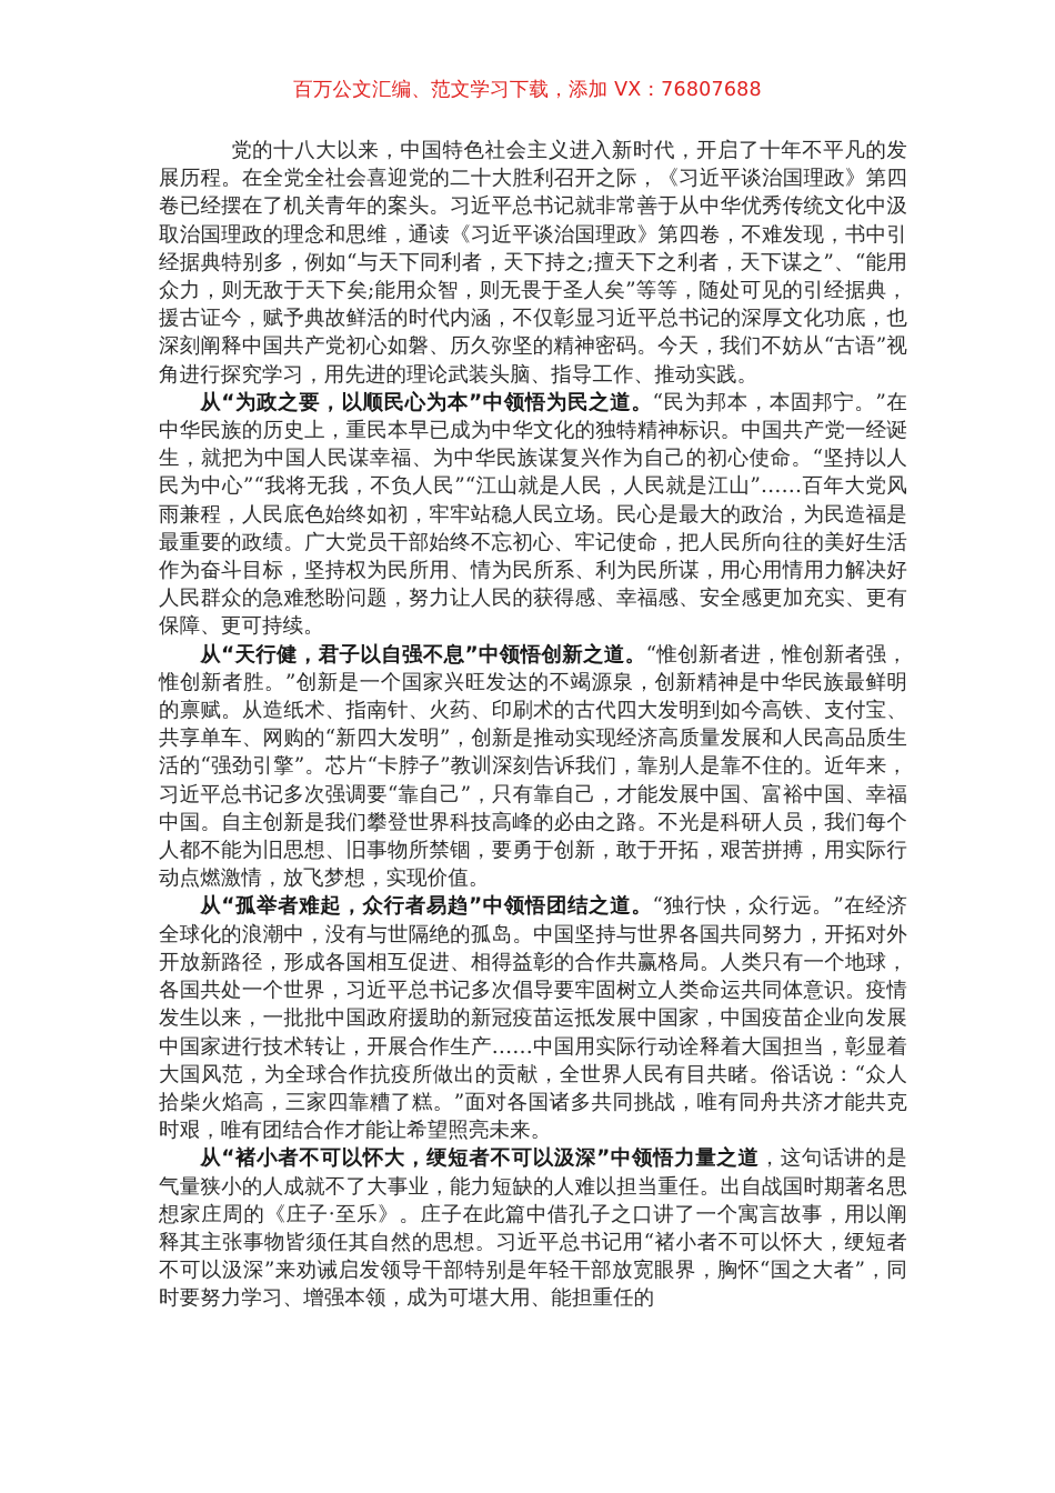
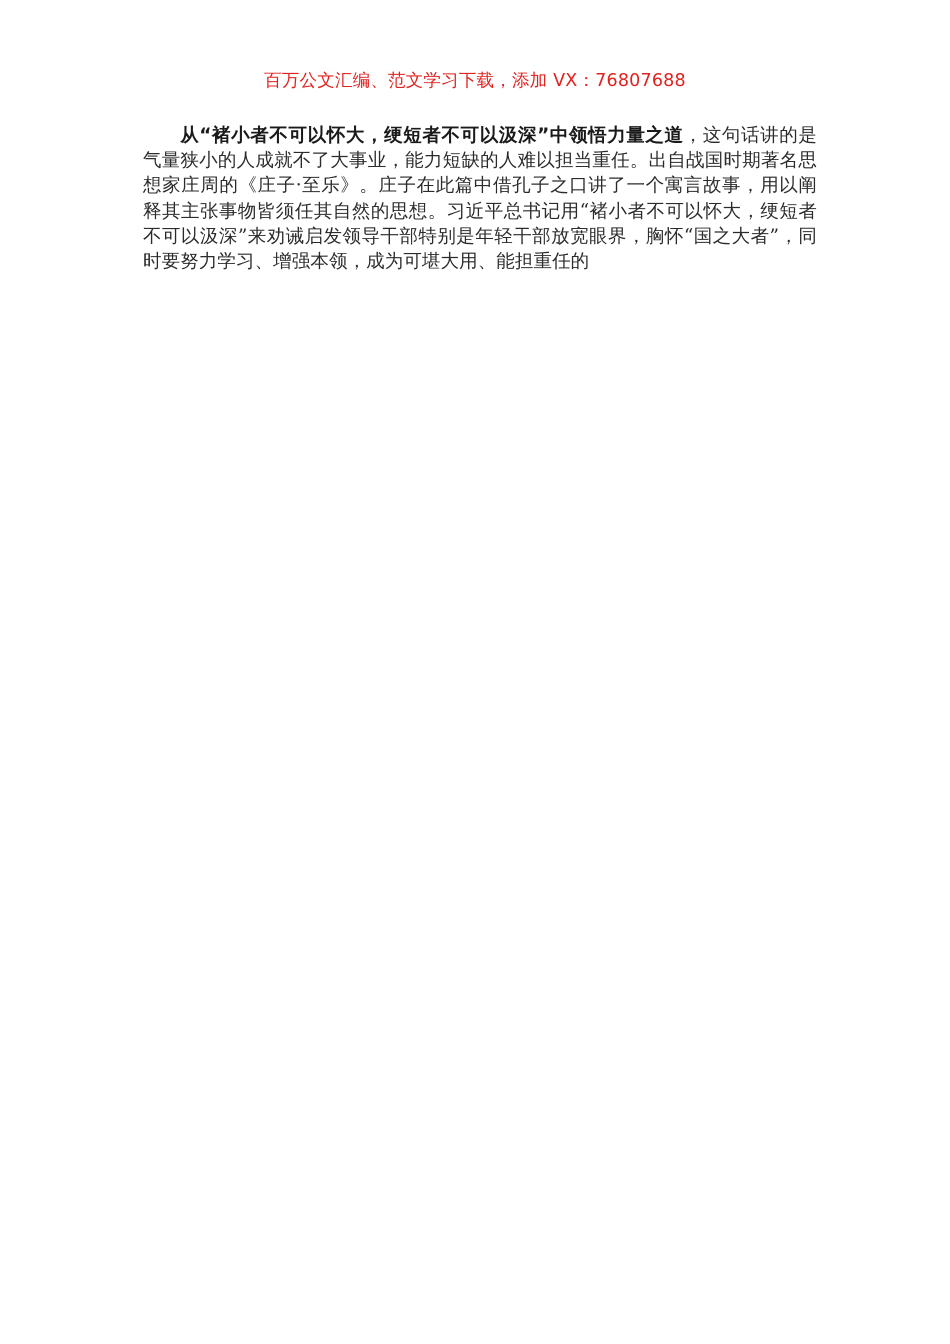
  百万公文汇编、范文学习下载，添加 VX：76807688
- 党的十八大以来，中国特色社会主义进入新时代，开启了十年不平凡的发展历程。在全党全社会喜迎党的二十大胜利召开之际，《习近平谈治国理政》第四卷已经摆在了机关青年的案头。习近平总书记就非常善于从中华优秀传统文化中汲取治国理政的理念和思维，通读《习近平谈治国理政》第四卷，不难发现，书中引经据典特别多，例如“与天下同利者，天下持之;擅天下之利者，天下谋之”、“能用众力，则无敌于天下矣;能用众智，则无畏于圣人矣”等等，随处可见的引经据典，援古证今，赋予典故鲜活的时代内涵，不仅彰显习近平总书记的深厚文化功底，也深刻阐释中国共产党初心如磐、历久弥坚的精神密码。今天，我们不妨从“古语”视角进行探究学习，用先进的理论武装头脑、指导工作、推动实践。
- 从“为政之要，以顺民心为本”中领悟为民之道。“民为邦本，本固邦宁。”在中华民族的历史上，重民本早已成为中华文化的独特精神标识。中国共产党一经诞生，就把为中国人民谋幸福、为中华民族谋复兴作为自己的初心使命。“坚持以人民为中心”“我将无我，不负人民”“江山就是人民，人民就是江山”……百年大党风雨兼程，人民底色始终如初，牢牢站稳人民立场。民心是最大的政治，为民造福是最重要的政绩。广大党员干部始终不忘初心、牢记使命，把人民所向往的美好生活作为奋斗目标，坚持权为民所用、情为民所系、利为民所谋，用心用情用力解决好人民群众的急难愁盼问题，努力让人民的获得感、幸福感、安全感更加充实、更有保障、更可持续。
- 从“天行健，君子以自强不息”中领悟创新之道。“惟创新者进，惟创新者强，惟创新者胜。”创新是一个国家兴旺发达的不竭源泉，创新精神是中华民族最鲜明的禀赋。从造纸术、指南针、火药、印刷术的古代四大发明到如今高铁、支付宝、共享单车、网购的“新四大发明”，创新是推动实现经济高质量发展和人民高品质生活的“强劲引擎”。芯片“卡脖子”教训深刻告诉我们，靠别人是靠不住的。近年来，习近平总书记多次强调要“靠自己”，只有靠自己，才能发展中国、富裕中国、幸福中国。自主创新是我们攀登世界科技高峰的必由之路。不光是科研人员，我们每个人都不能为旧思想、旧事物所禁锢，要勇于创新，敢于开拓，艰苦拼搏，用实际行动点燃激情，放飞梦想，实现价值。
- 从“孤举者难起，众行者易趋”中领悟团结之道。“独行快，众行远。”在经济全球化的浪潮中，没有与世隔绝的孤岛。中国坚持与世界各国共同努力，开拓对外开放新路径，形成各国相互促进、相得益彰的合作共赢格局。人类只有一个地球，各国共处一个世界，习近平总书记多次倡导要牢固树立人类命运共同体意识。疫情发生以来，一批批中国政府援助的新冠疫苗运抵发展中国家，中国疫苗企业向发展中国家进行技术转让，开展合作生产……中国用实际行动诠释着大国担当，彰显着大国风范，为全球合作抗疫所做出的贡献，全世界人民有目共睹。俗话说：“众人拾柴火焰高，三家四靠糟了糕。”面对各国诸多共同挑战，唯有同舟共济才能共克时艰，唯有团结合作才能让希望照亮未来。
  从“褚小者不可以怀大，绠短者不可以汲深”中领悟力量之道，这句话讲的是气量狭小的人成就不了大事业，能力短缺的人难以担当重任。出自战国时期著名思想家庄周的《庄子·至乐》。庄子在此篇中借孔子之口讲了一个寓言故事，用以阐释其主张事物皆须任其自然的思想。习近平总书记用“褚小者不可以怀大，绠短者不可以汲深”来劝诫启发领导干部特别是年轻干部放宽眼界，胸怀“国之大者”，同时要努力学习、增强本领，成为可堪大用、能担重任的
